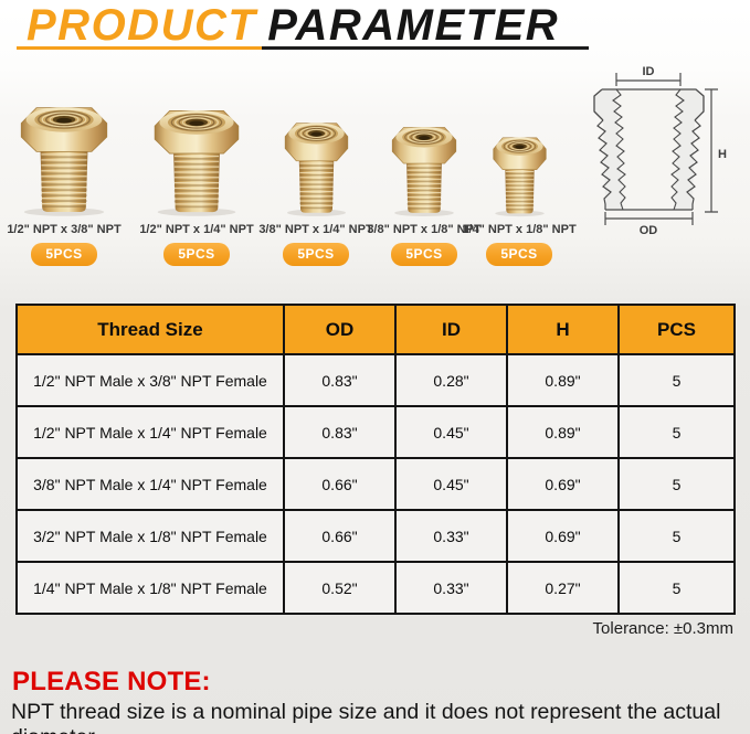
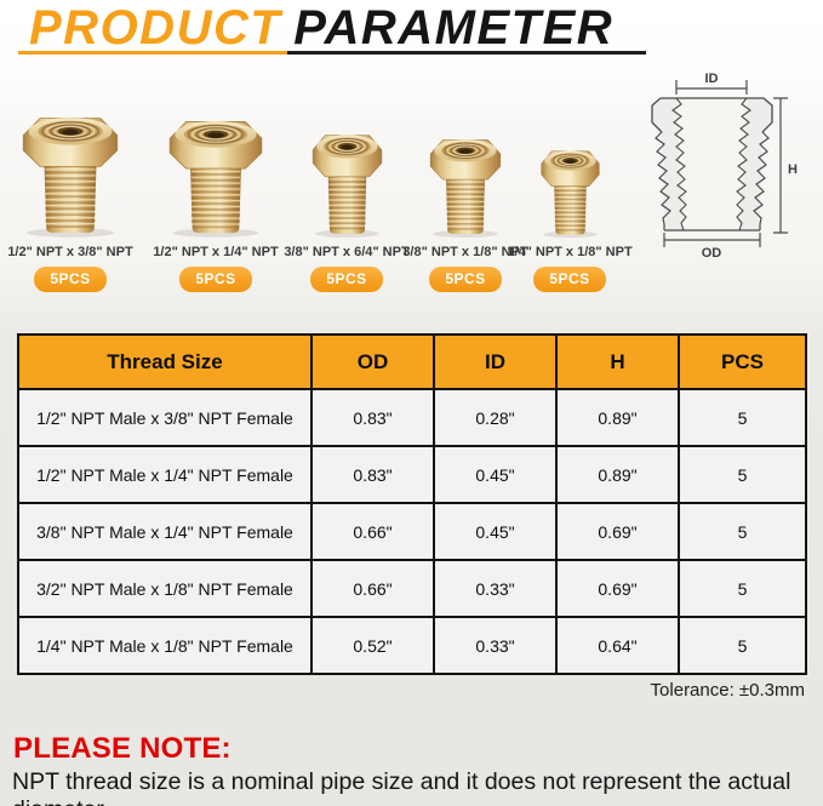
  PRODUCT PARAMETER
  1/2" NPT x 3/8" NPT
  5PCS
  1/2" NPT x 1/4" NPT
  5PCS
- 3/8" NPT x 1/4" NPT
+ 3/8" NPT x 6/4" NPT
  5PCS
  3/8" NPT x 1/8" NPT
  5PCS
  1/4" NPT x 1/8" NPT
  5PCS
  ID
  H
  OD
  Thread Size	OD	ID	H	PCS
  1/2" NPT Male x 3/8" NPT Female	0.83"	0.28"	0.89"	5
  1/2" NPT Male x 1/4" NPT Female	0.83"	0.45"	0.89"	5
  3/8" NPT Male x 1/4" NPT Female	0.66"	0.45"	0.69"	5
  3/2" NPT Male x 1/8" NPT Female	0.66"	0.33"	0.69"	5
- 1/4" NPT Male x 1/8" NPT Female	0.52"	0.33"	0.27"	5
+ 1/4" NPT Male x 1/8" NPT Female	0.52"	0.33"	0.64"	5
  Tolerance: ±0.3mm
  PLEASE NOTE:
  NPT thread size is a nominal pipe size and it does not represent the actual
